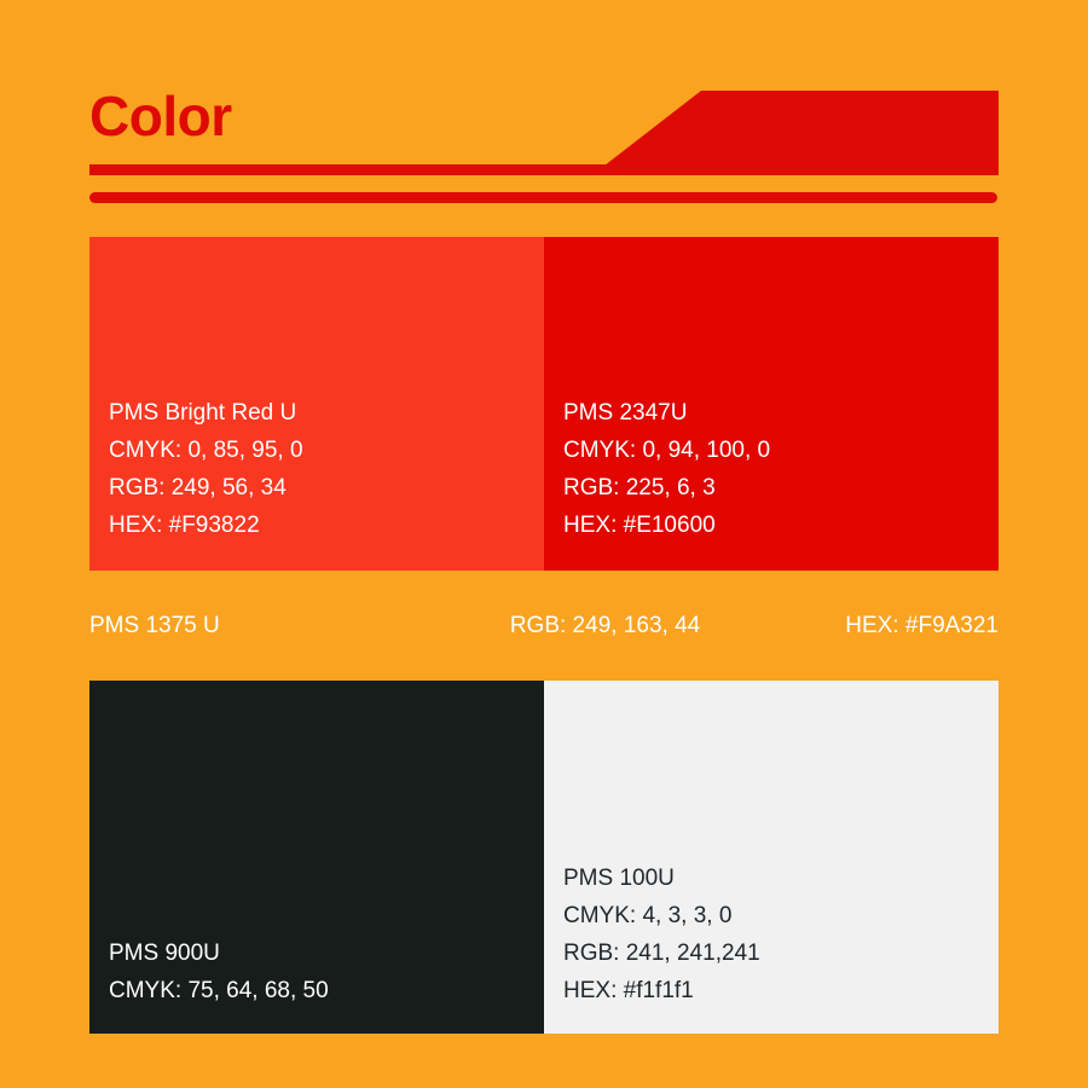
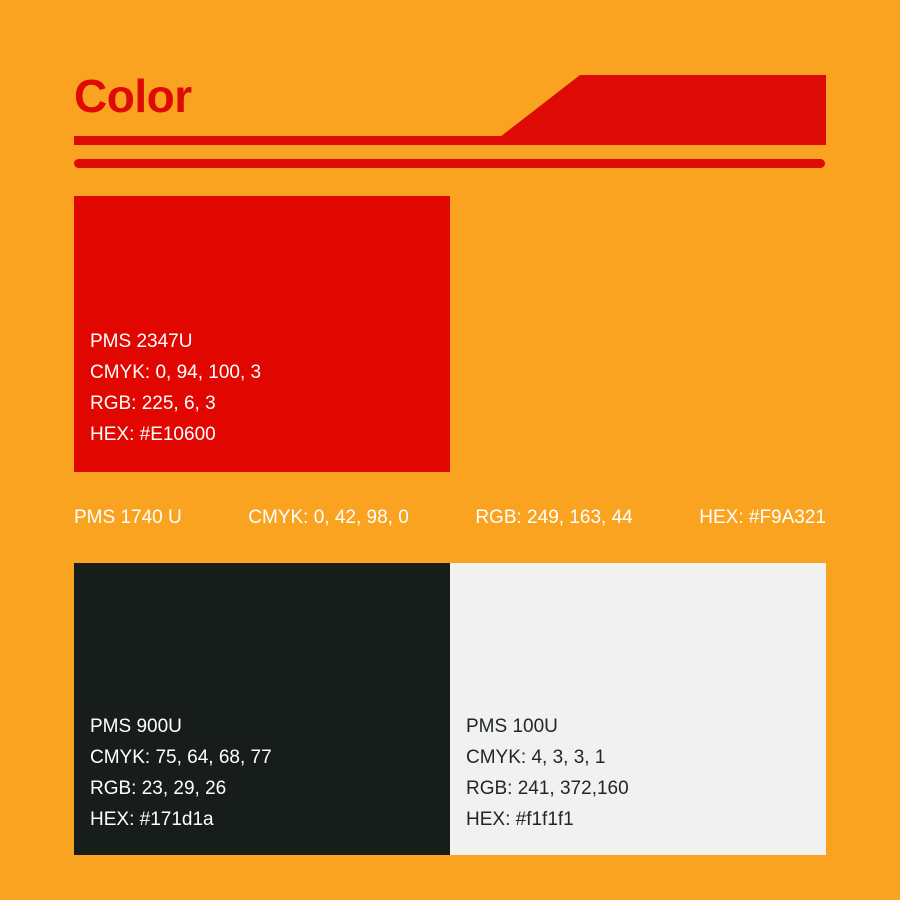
  Color
- PMS Bright Red U
- CMYK: 0, 85, 95, 0
- RGB: 249, 56, 34
- HEX: #F93822
  PMS 2347U
- CMYK: 0, 94, 100, 0
+ CMYK: 0, 94, 100, 3
  RGB: 225, 6, 3
  HEX: #E10600
- PMS 1375 U
+ PMS 1740 U
+ CMYK: 0, 42, 98, 0
  RGB: 249, 163, 44
  HEX: #F9A321
  PMS 900U
- CMYK: 75, 64, 68, 50
+ CMYK: 75, 64, 68, 77
+ RGB: 23, 29, 26
+ HEX: #171d1a
  PMS 100U
- CMYK: 4, 3, 3, 0
+ CMYK: 4, 3, 3, 1
- RGB: 241, 241,241
+ RGB: 241, 372,160
  HEX: #f1f1f1
